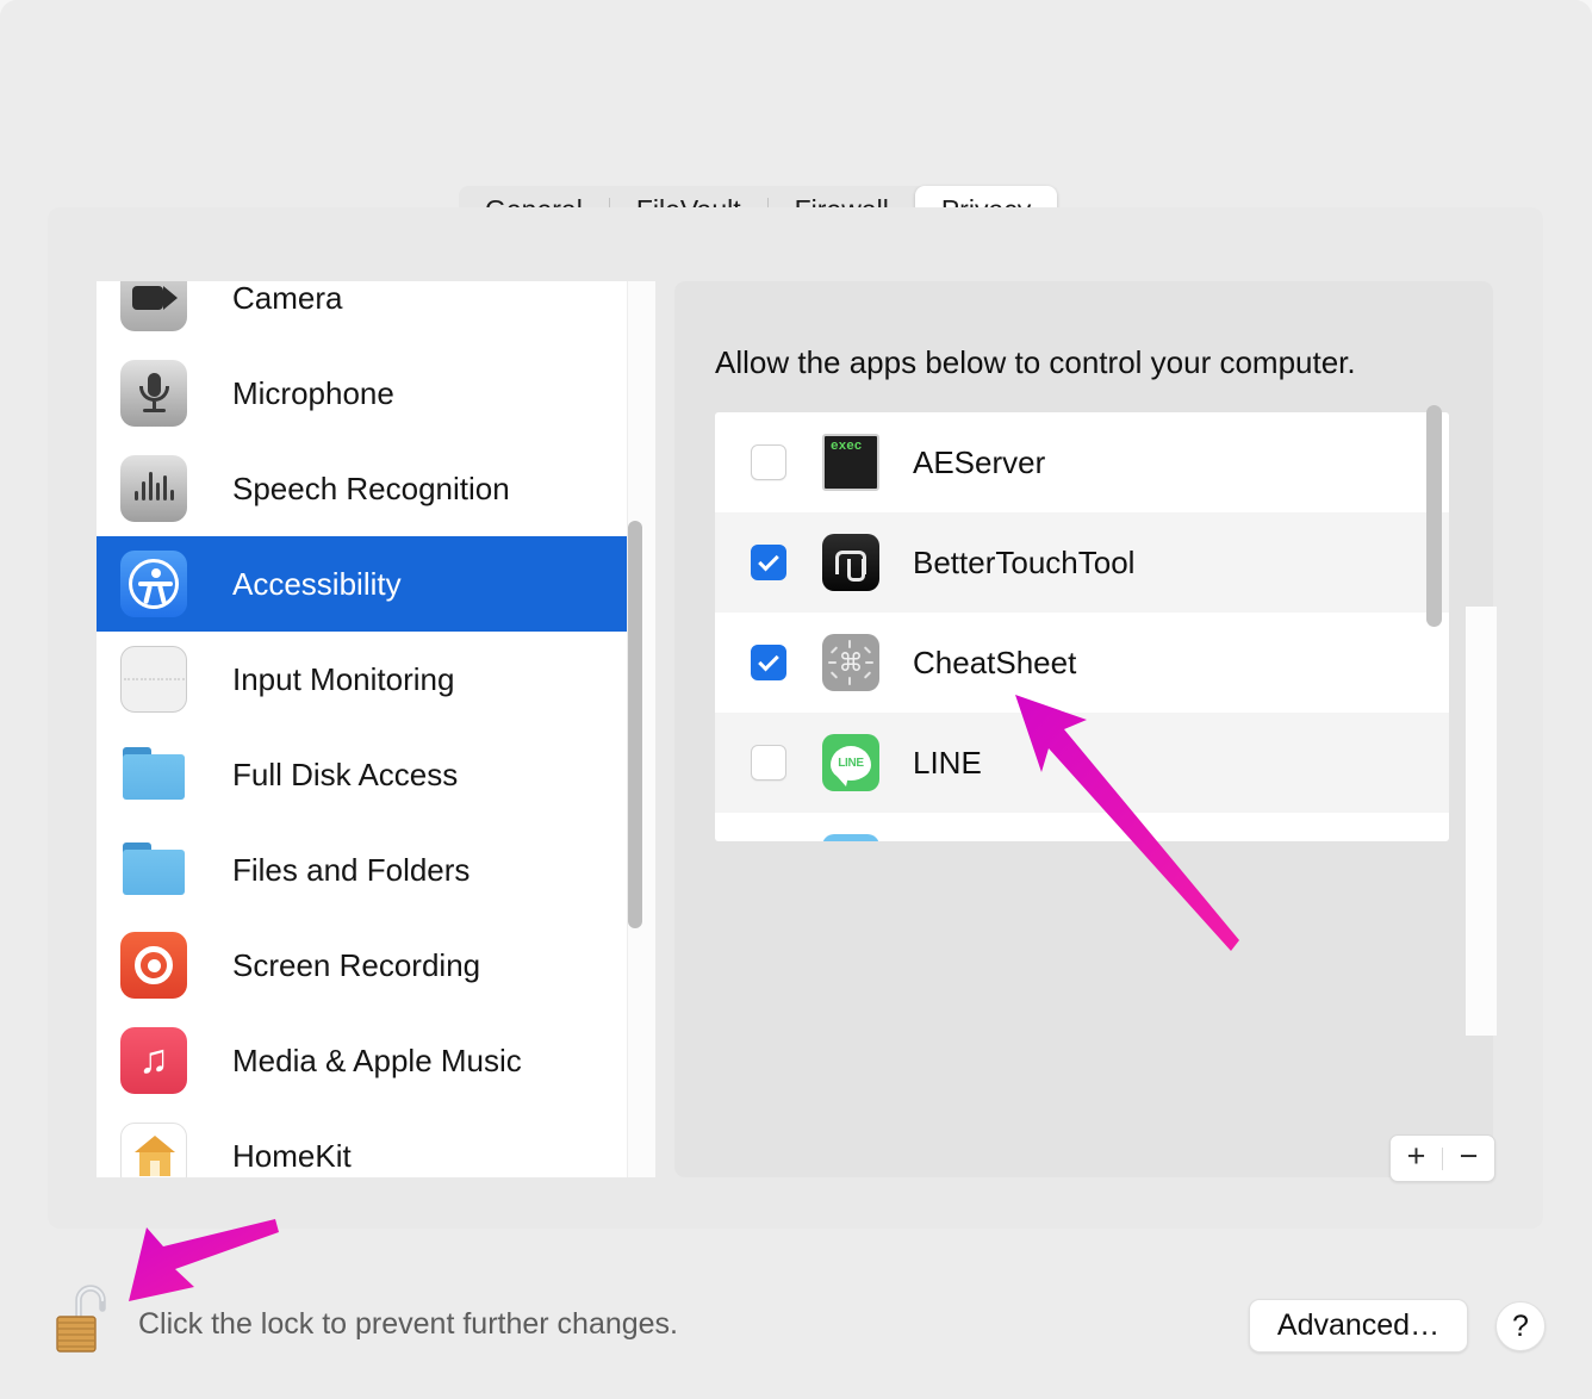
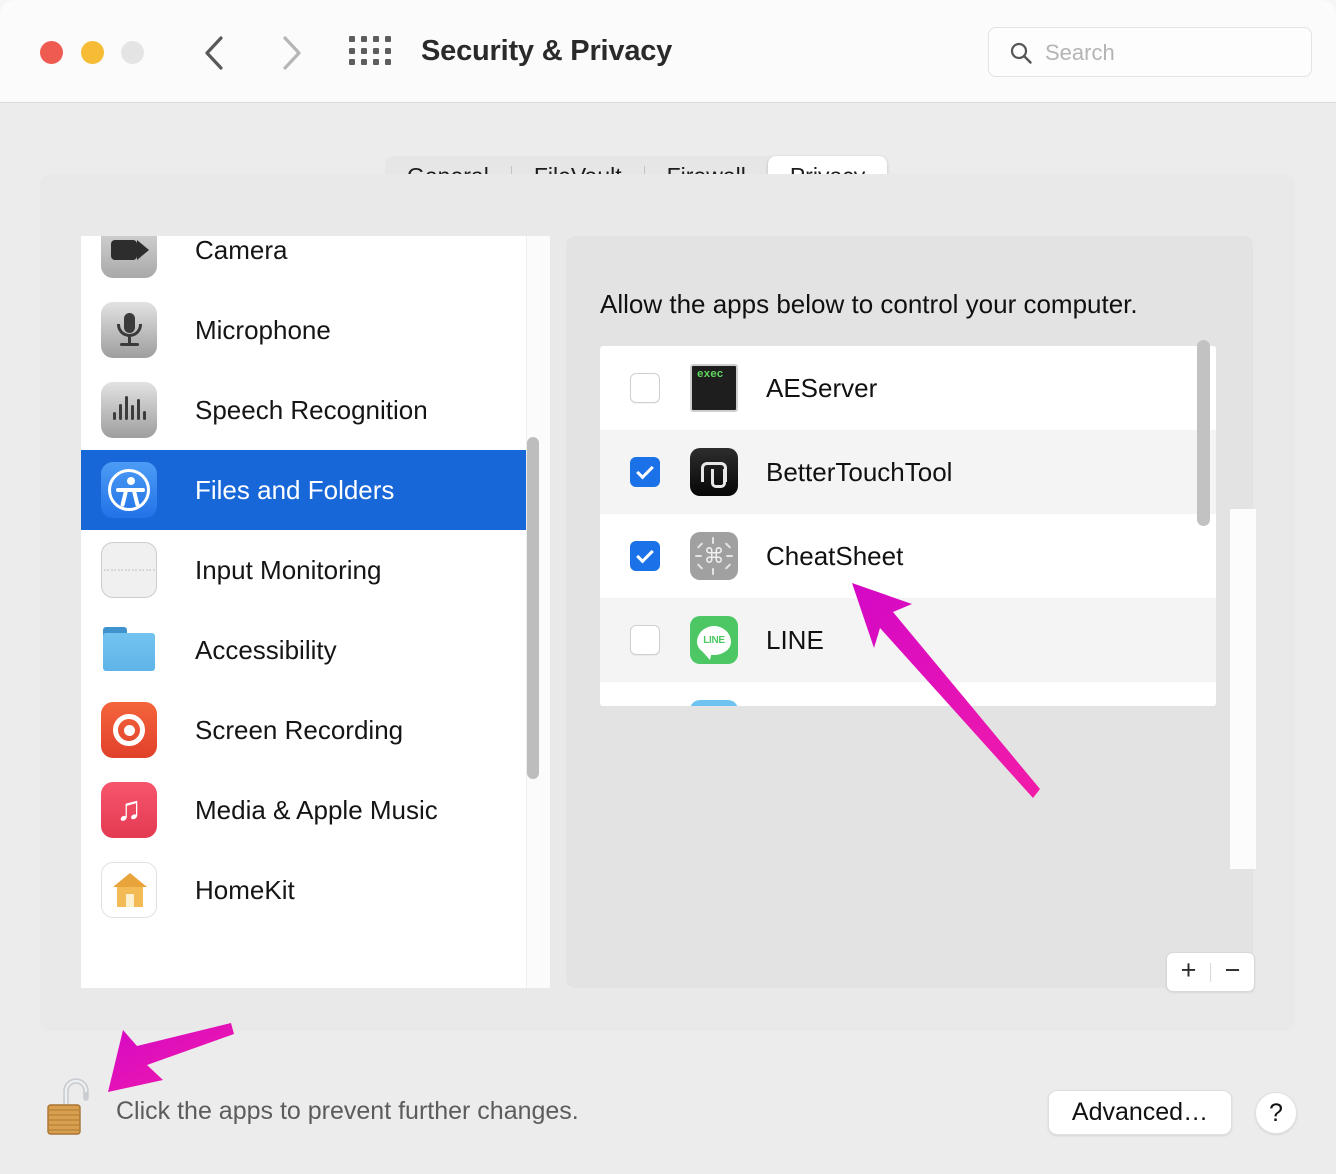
+ Security & Privacy
+ Search
  Camera
  Microphone
  Speech Recognition
- Accessibility
+ Files and Folders
  Input Monitoring
- Full Disk Access
- Files and Folders
+ Accessibility
  Screen Recording
  ♫
  Media & Apple Music
  HomeKit
  Allow the apps below to control your computer.
  exec
  AEServer
  BetterTouchTool
  ⌘
  CheatSheet
  LINE
  LINE
  +
  −
- Click the lock to prevent further changes.
+ Click the apps to prevent further changes.
  Advanced…
  ?
